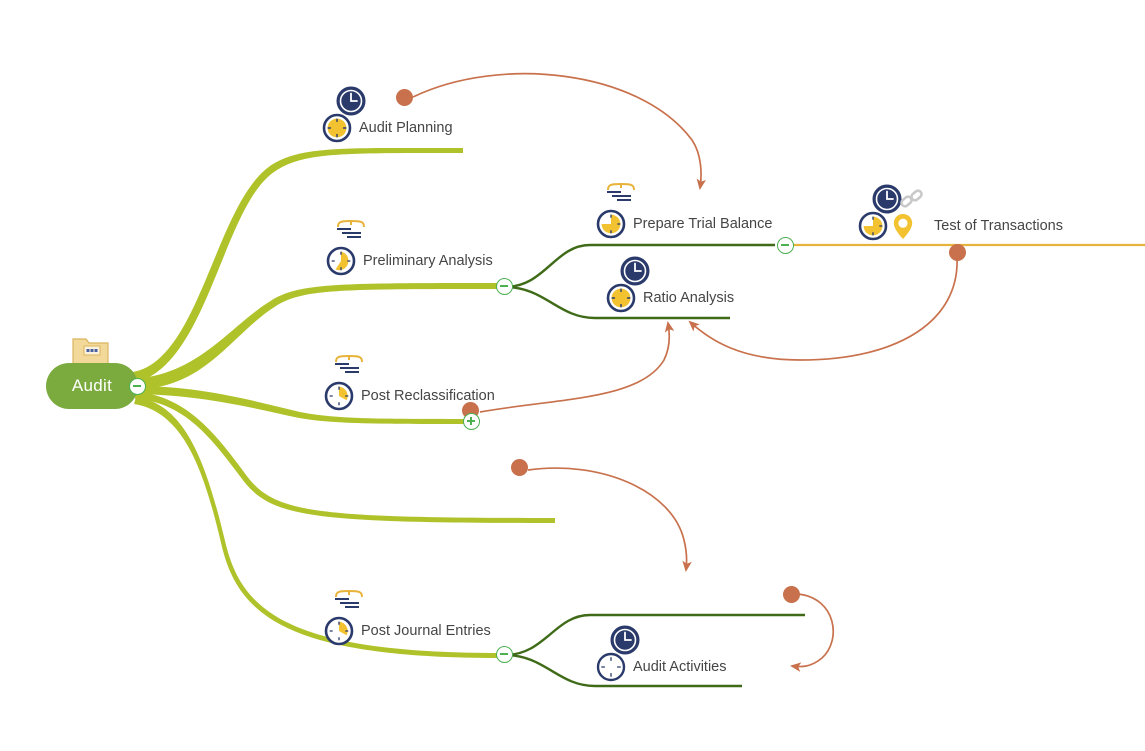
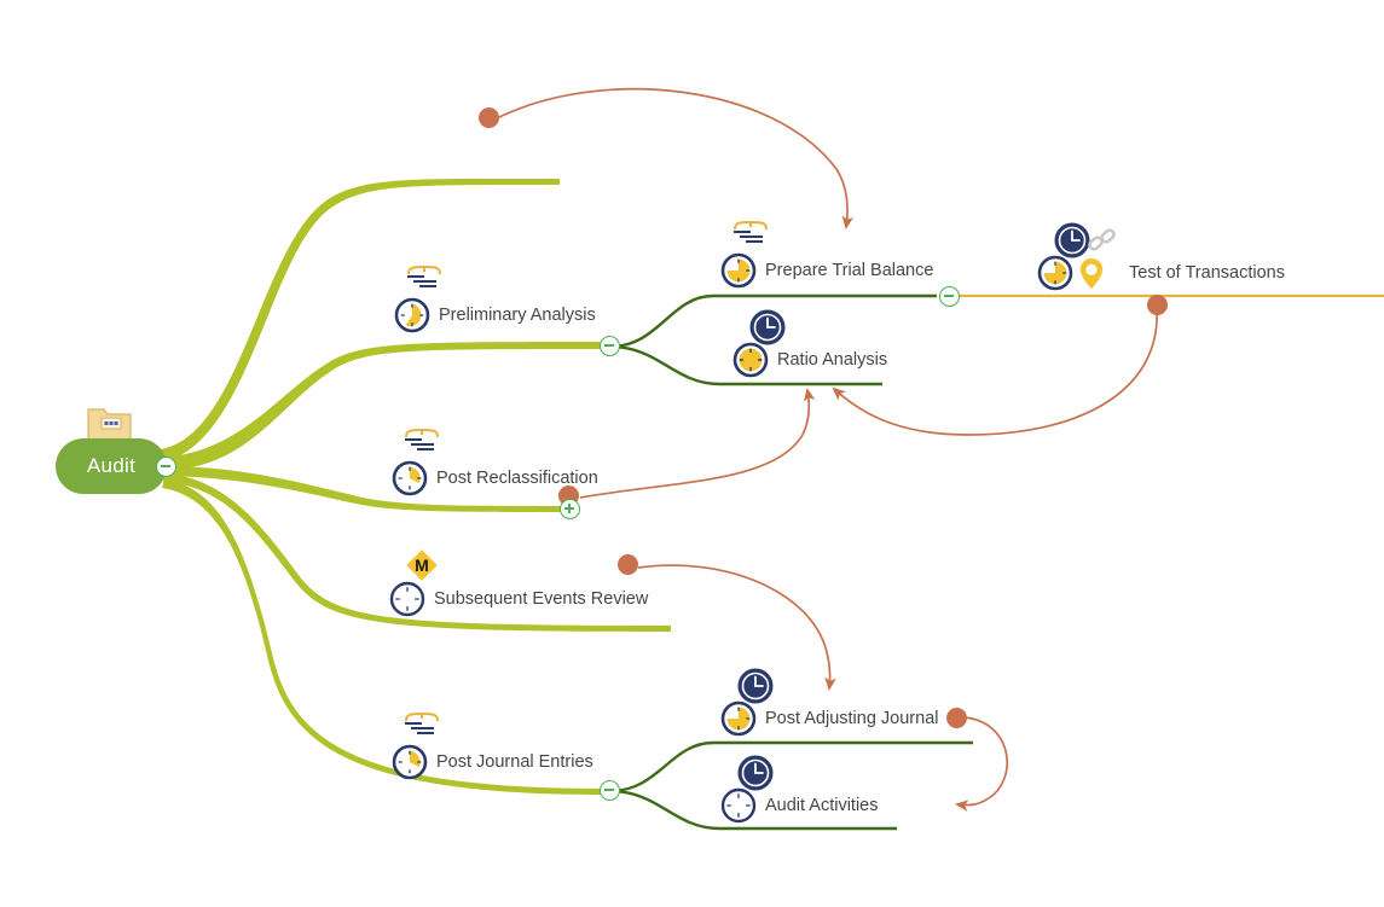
  Audit
- Audit Planning
  Preliminary Analysis
  Prepare Trial Balance
  Ratio Analysis
  Test of Transactions
  Post Reclassification
+ M
+ Subsequent Events Review
  Post Journal Entries
+ Post Adjusting Journal
  Audit Activities
